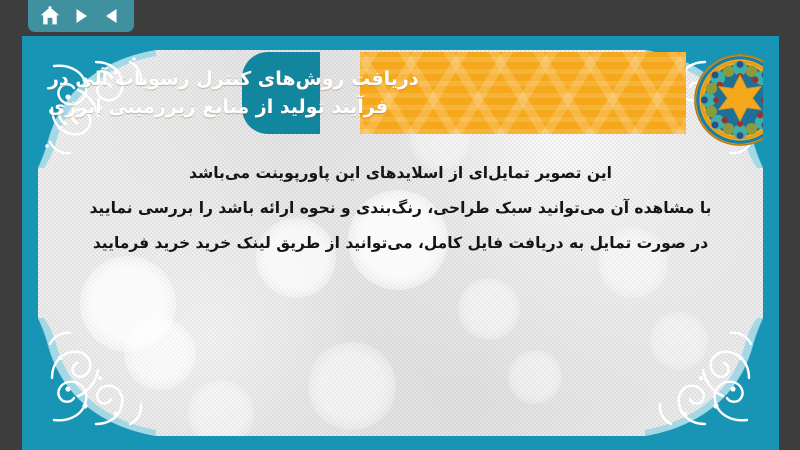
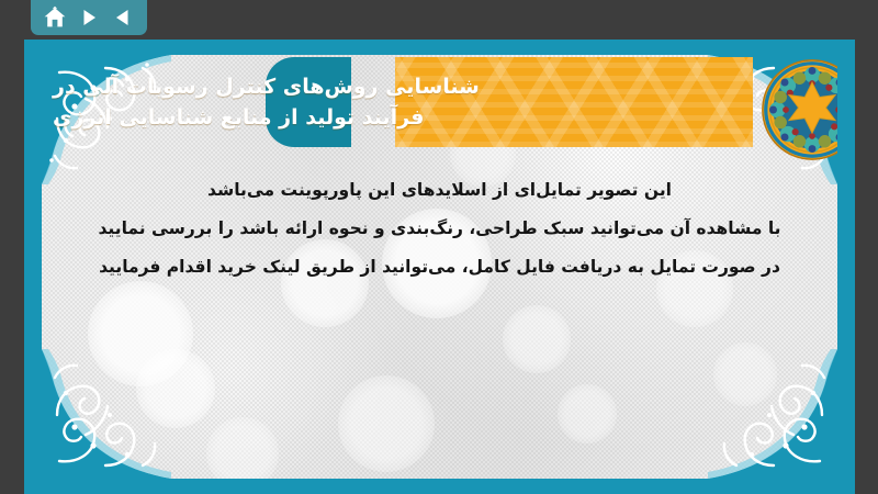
- دریافت روش‌های کنترل رسوبات آلی در
+ شناسایی روش‌های کنترل رسوبات آلی در
- فرآیند تولید از منابع زیرزمینی انرژی
+ فرآیند تولید از منابع شناسایی انرژی
  این تصویر تمایل‌ای از اسلایدهای این پاورپوینت می‌باشد
  با مشاهده آن می‌توانید سبک طراحی، رنگ‌بندی و نحوه ارائه باشد را بررسی نمایید
- در صورت تمایل به دریافت فایل کامل، می‌توانید از طریق لینک خرید خرید فرمایید
+ در صورت تمایل به دریافت فایل کامل، می‌توانید از طریق لینک خرید اقدام فرمایید
